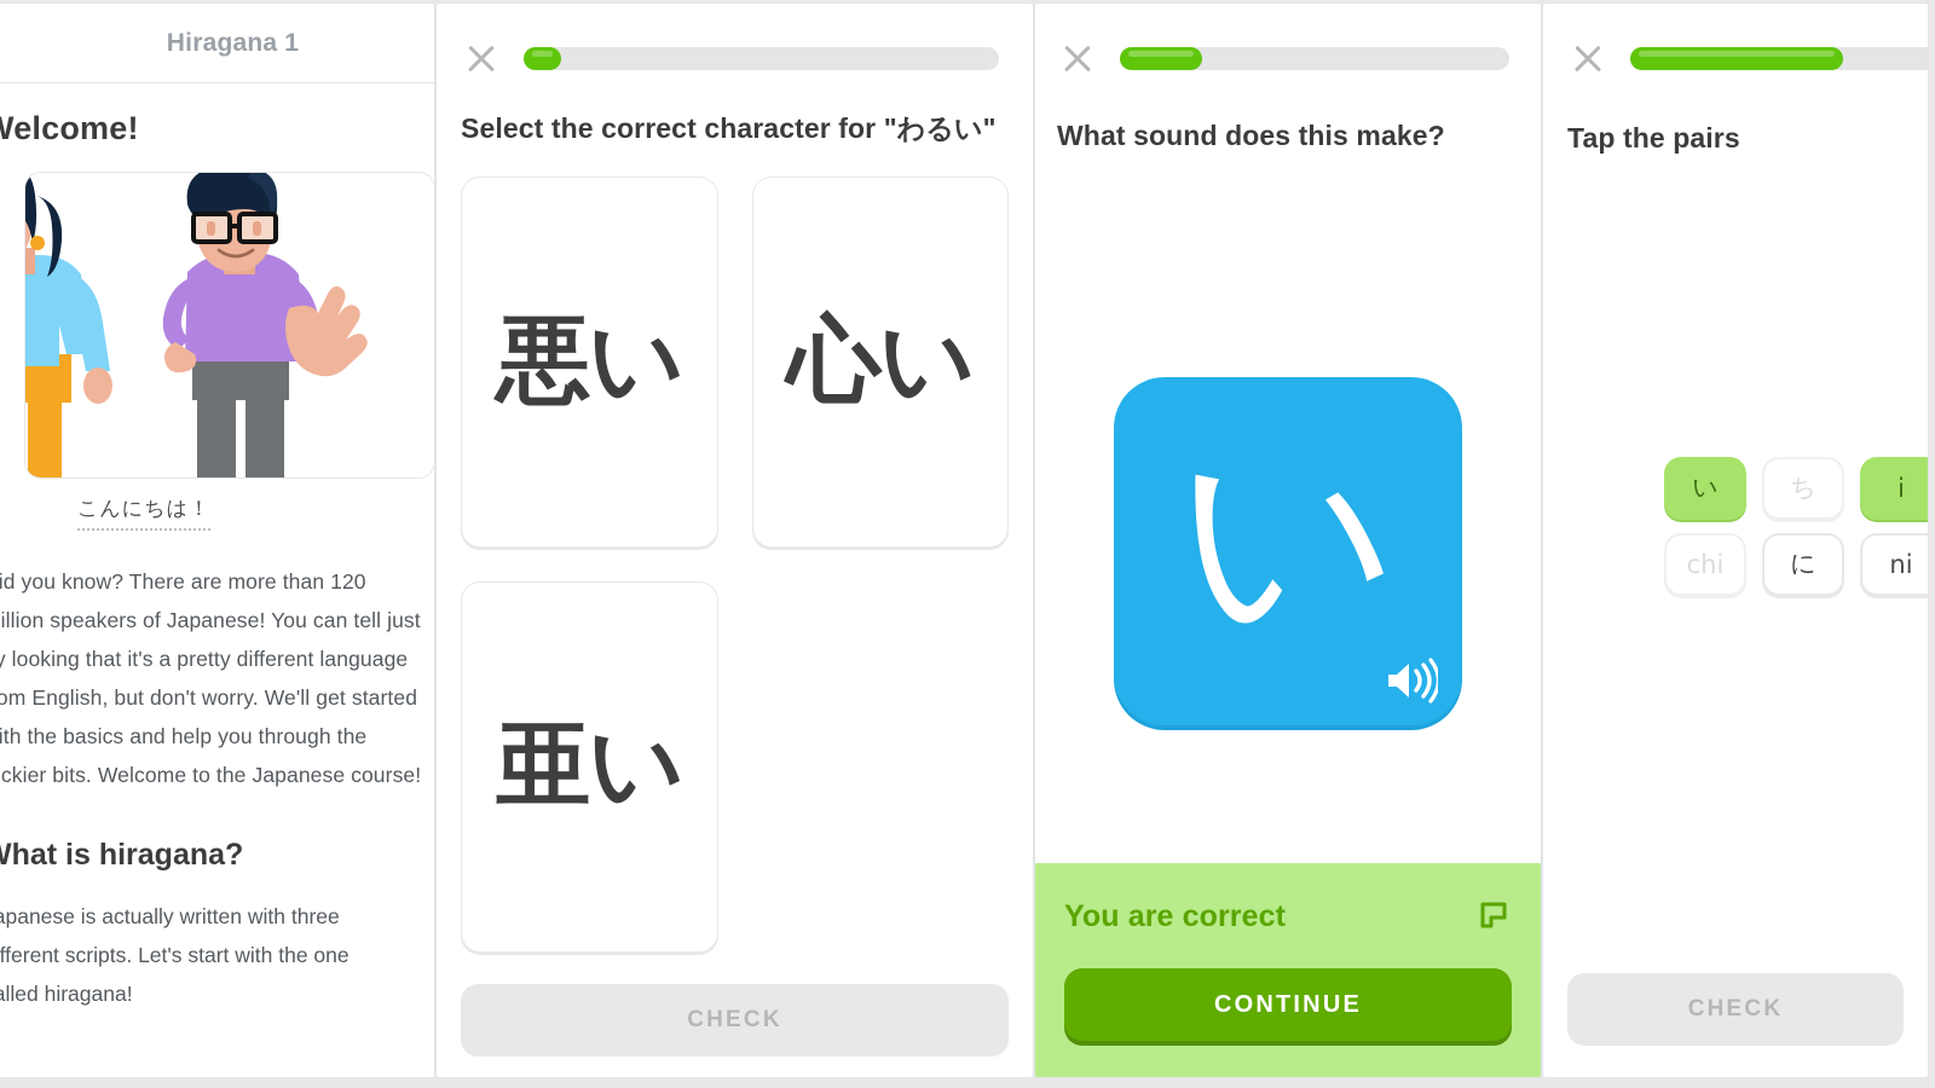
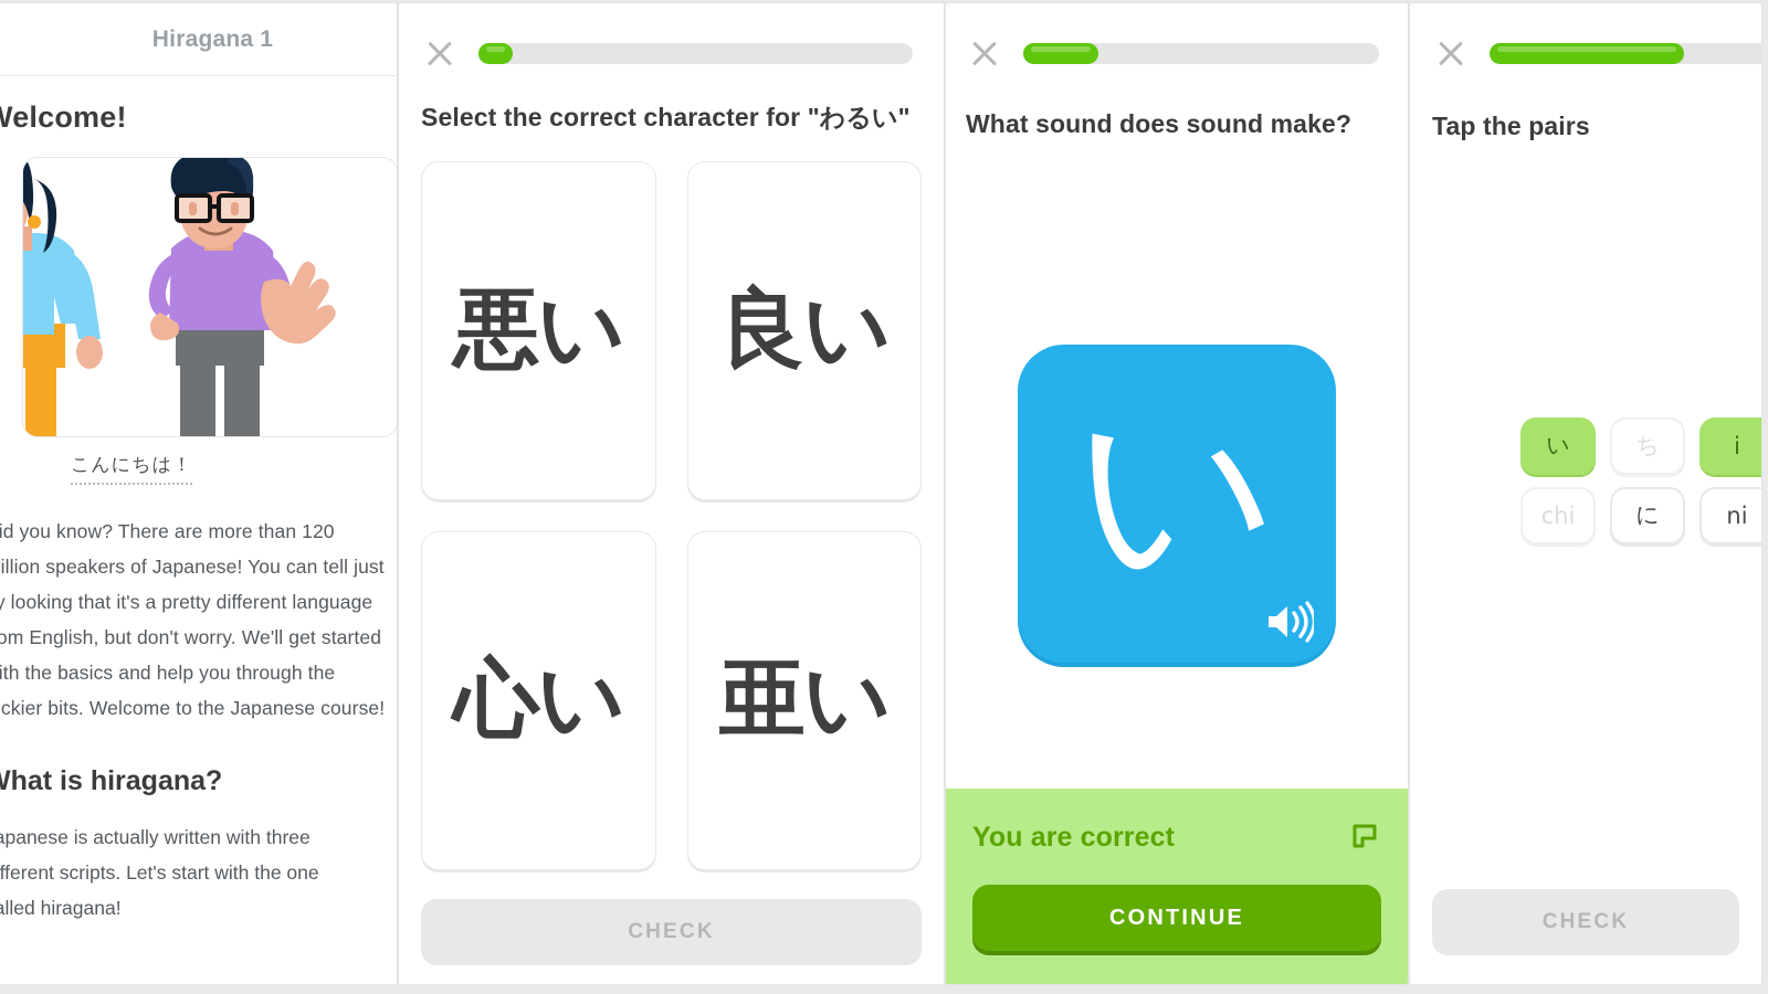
  Hiragana 1
  elcome!
  こんにちは！
  id you know? There are more than 120
  illion speakers of Japanese! You can tell just
  y looking that it's a pretty different language
  om English, but don't worry. We'll get started
  ith the basics and help you through the
  ckier bits. Welcome to the Japanese course!
  hat is hiragana?
  panese is actually written with three
  fferent scripts. Let's start with the one
  lled hiragana!
  Select the correct character for "わるい"
  悪い
+ 良い
  心い
  亜い
  CHECK
- What sound does this make?
+ What sound does sound make?
  い
  You are correct
  CONTINUE
  Tap the pairs
  い
  ち
  i
  chi
  に
  ni
  CHECK
